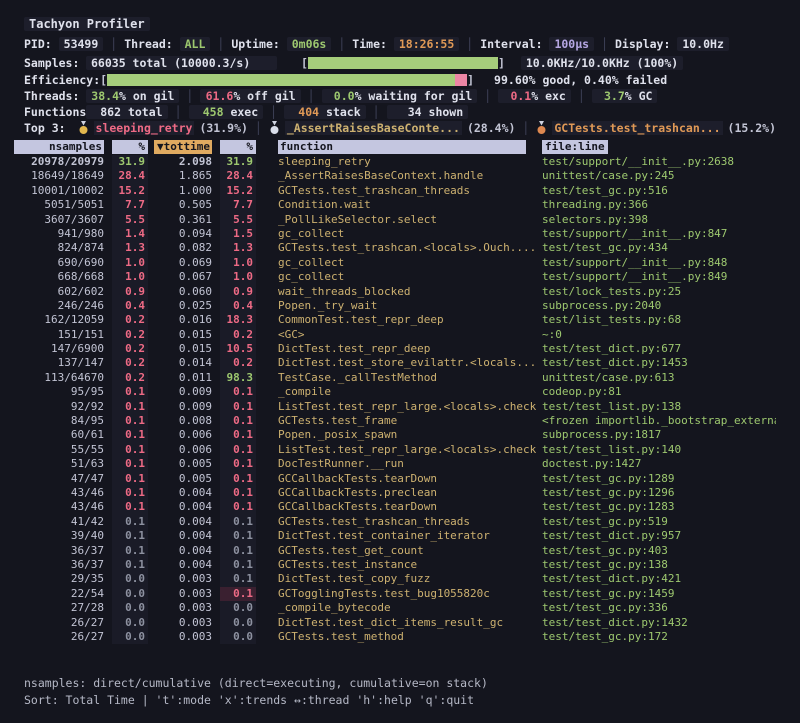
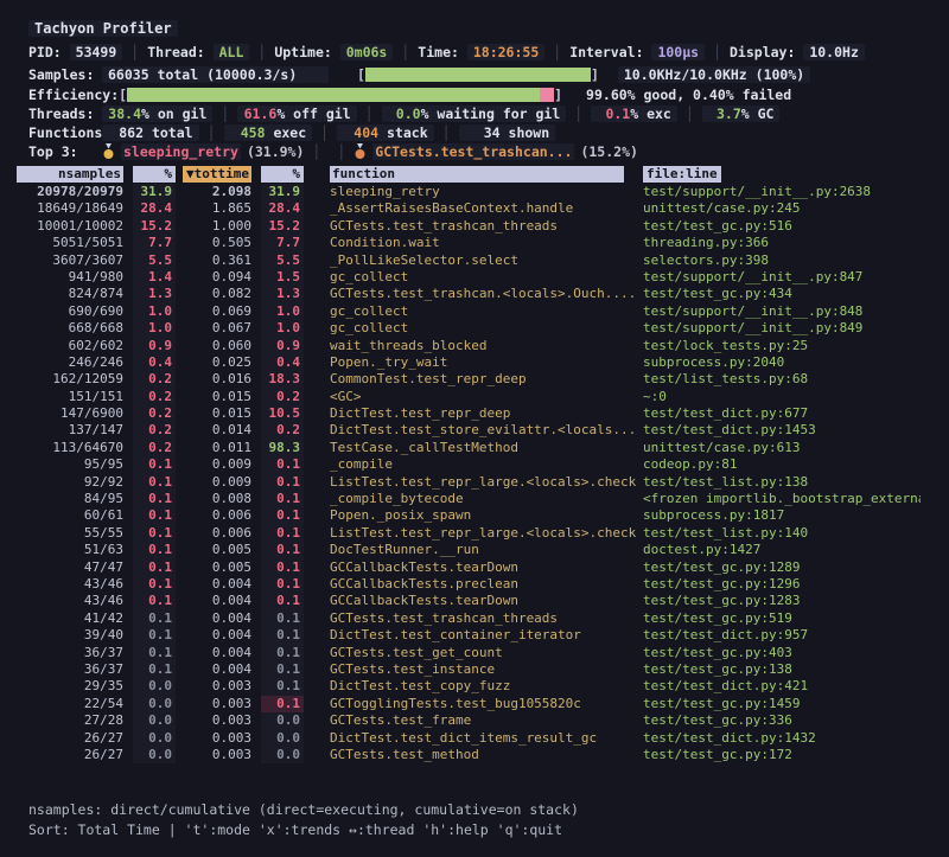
  Tachyon Profiler
  PID:
  53499
  │
  Thread:
  ALL
  │
  Uptime:
  0m06s
  │
  Time:
  18:26:55
  │
  Interval:
  100µs
  │
  Display:
  10.0Hz
  Samples:
  66035 total (10000.3/s)
  [
  ]
  10.0KHz/10.0KHz (100%)
  Efficiency:
  [
  ]
  99.60% good, 0.40% failed
  Threads:
  38.4% on gil
  │
  61.6% off gil
  │
  0.0% waiting for gil
  │
  0.1% exc
  │
  3.7% GC
  Functions
  862 total
  │
  458 exec
  │
  404 stack
  │
  34 shown
  Top 3:
  sleeping_retry
  (31.9%)
  │
- _AssertRaisesBaseConte...
- (28.4%)
  │
  GCTests.test_trashcan...
  (15.2%)
  nsamples
  %
  ▼tottime
  %
  function
  file:line
  20978/20979
  31.9
  2.098
  31.9
  sleeping_retry
  test/support/__init__.py:2638
  18649/18649
  28.4
  1.865
  28.4
  _AssertRaisesBaseContext.handle
  unittest/case.py:245
  10001/10002
  15.2
  1.000
  15.2
  GCTests.test_trashcan_threads
  test/test_gc.py:516
  5051/5051
  7.7
  0.505
  7.7
  Condition.wait
  threading.py:366
  3607/3607
  5.5
  0.361
  5.5
  _PollLikeSelector.select
  selectors.py:398
  941/980
  1.4
  0.094
  1.5
  gc_collect
  test/support/__init__.py:847
  824/874
  1.3
  0.082
  1.3
  GCTests.test_trashcan.<locals>.Ouch....
  test/test_gc.py:434
  690/690
  1.0
  0.069
  1.0
  gc_collect
  test/support/__init__.py:848
  668/668
  1.0
  0.067
  1.0
  gc_collect
  test/support/__init__.py:849
  602/602
  0.9
  0.060
  0.9
  wait_threads_blocked
  test/lock_tests.py:25
  246/246
  0.4
  0.025
  0.4
  Popen._try_wait
  subprocess.py:2040
  162/12059
  0.2
  0.016
  18.3
  CommonTest.test_repr_deep
  test/list_tests.py:68
  151/151
  0.2
  0.015
  0.2
  <GC>
  ~:0
  147/6900
  0.2
  0.015
  10.5
  DictTest.test_repr_deep
  test/test_dict.py:677
  137/147
  0.2
  0.014
  0.2
  DictTest.test_store_evilattr.<locals...
  test/test_dict.py:1453
  113/64670
  0.2
  0.011
  98.3
  TestCase._callTestMethod
  unittest/case.py:613
  95/95
  0.1
  0.009
  0.1
  _compile
  codeop.py:81
  92/92
  0.1
  0.009
  0.1
  ListTest.test_repr_large.<locals>.check
  test/test_list.py:138
  84/95
  0.1
  0.008
  0.1
- GCTests.test_frame
+ _compile_bytecode
  <frozen importlib._bootstrap_extern
  60/61
  0.1
  0.006
  0.1
  Popen._posix_spawn
  subprocess.py:1817
  55/55
  0.1
  0.006
  0.1
  ListTest.test_repr_large.<locals>.check
  test/test_list.py:140
  51/63
  0.1
  0.005
  0.1
  DocTestRunner.__run
  doctest.py:1427
  47/47
  0.1
  0.005
  0.1
  GCCallbackTests.tearDown
  test/test_gc.py:1289
  43/46
  0.1
  0.004
  0.1
  GCCallbackTests.preclean
  test/test_gc.py:1296
  43/46
  0.1
  0.004
  0.1
  GCCallbackTests.tearDown
  test/test_gc.py:1283
  41/42
  0.1
  0.004
  0.1
  GCTests.test_trashcan_threads
  test/test_gc.py:519
  39/40
  0.1
  0.004
  0.1
  DictTest.test_container_iterator
  test/test_dict.py:957
  36/37
  0.1
  0.004
  0.1
  GCTests.test_get_count
  test/test_gc.py:403
  36/37
  0.1
  0.004
  0.1
  GCTests.test_instance
  test/test_gc.py:138
  29/35
  0.0
  0.003
  0.1
  DictTest.test_copy_fuzz
  test/test_dict.py:421
  22/54
  0.0
  0.003
  0.1
  GCTogglingTests.test_bug1055820c
  test/test_gc.py:1459
  27/28
  0.0
  0.003
  0.0
- _compile_bytecode
+ GCTests.test_frame
  test/test_gc.py:336
  26/27
  0.0
  0.003
  0.0
  DictTest.test_dict_items_result_gc
  test/test_dict.py:1432
  26/27
  0.0
  0.003
  0.0
  GCTests.test_method
  test/test_gc.py:172
  nsamples: direct/cumulative (direct=executing, cumulative=on stack)
  Sort: Total Time | 't':mode 'x':trends ↔:thread 'h':help 'q':quit
